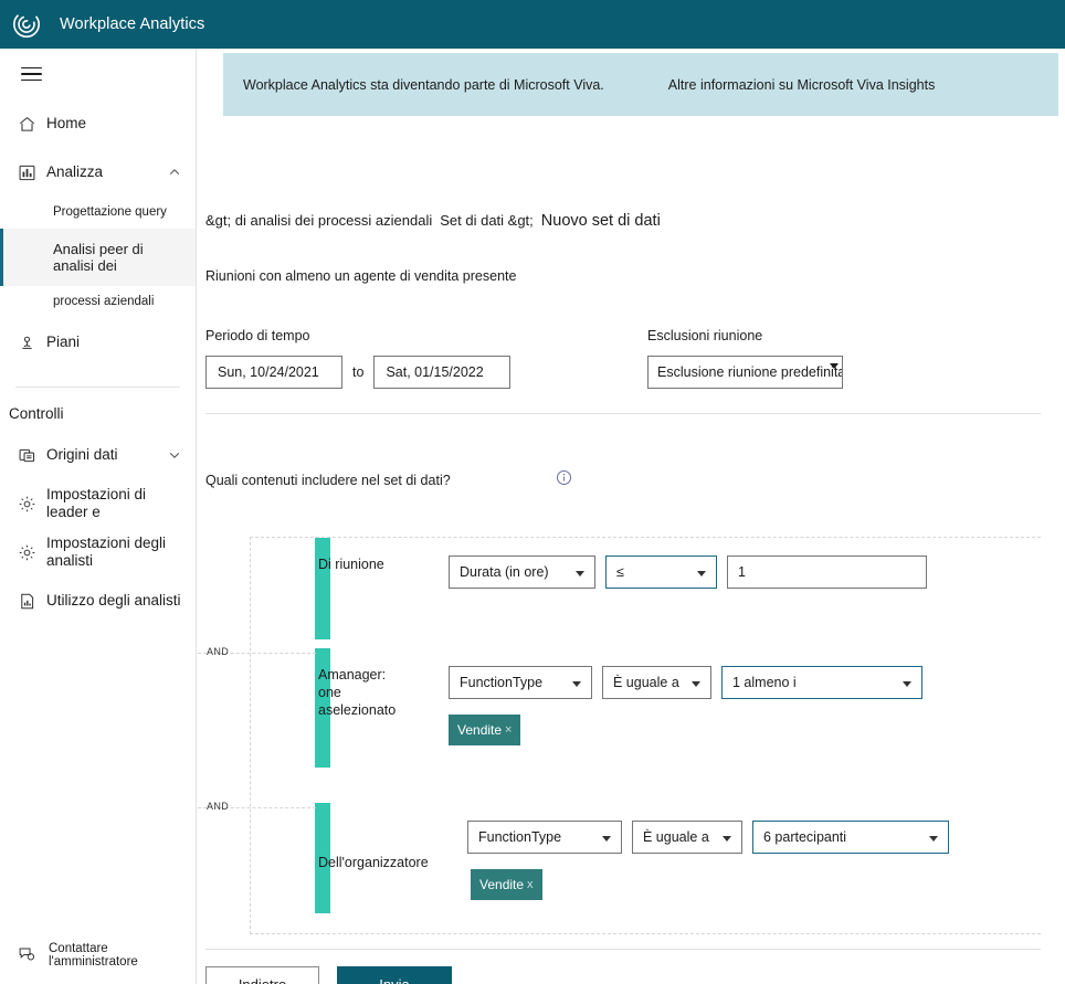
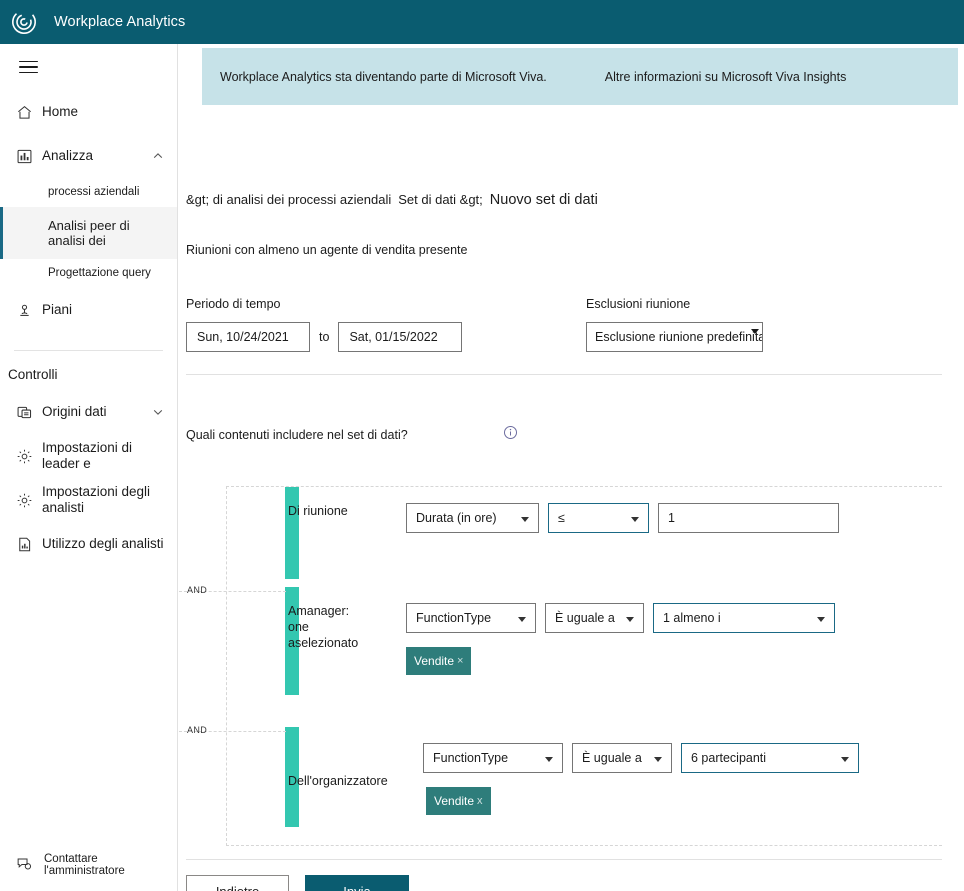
  Workplace Analytics
  Home
  Analizza
- Progettazione query
+ processi aziendali
  Analisi peer di analisi dei
- processi aziendali
+ Progettazione query
  Piani
  Controlli
  Origini dati
  Impostazioni di leader e
  Impostazioni degli analisti
  Utilizzo degli analisti
  Contattare l'amministratore
  Workplace Analytics sta diventando parte di Microsoft Viva.
  Altre informazioni su Microsoft Viva Insights
  &gt; di analisi dei processi aziendali
  Set di dati &gt;
  Nuovo set di dati
  Riunioni con almeno un agente di vendita presente
  Periodo di tempo
  Sun, 10/24/2021
  to
  Sat, 01/15/2022
  Esclusioni riunione
  Esclusione riunione predefinita
  Quali contenuti includere nel set di dati?
  Di riunione
  Durata (in ore)
  ≤
  1
  AND
  Amanager:
  one
  aselezionato
  FunctionType
  È uguale a
  1 almeno i
  Vendite
  ×
  AND
  Dell'organizzatore
  FunctionType
  È uguale a
  6 partecipanti
  Vendite
  x
